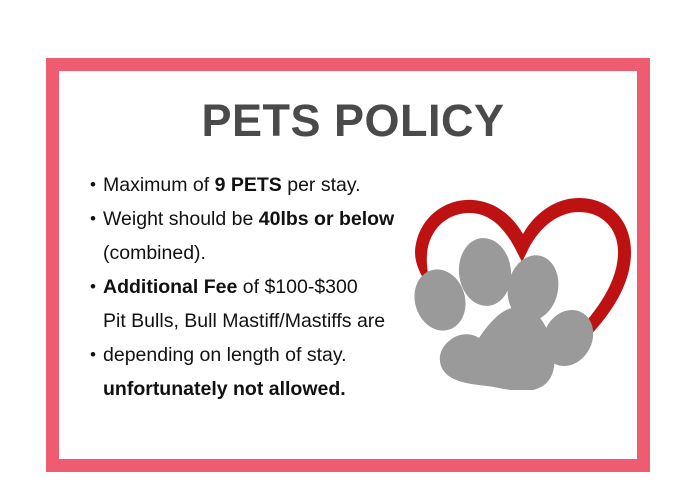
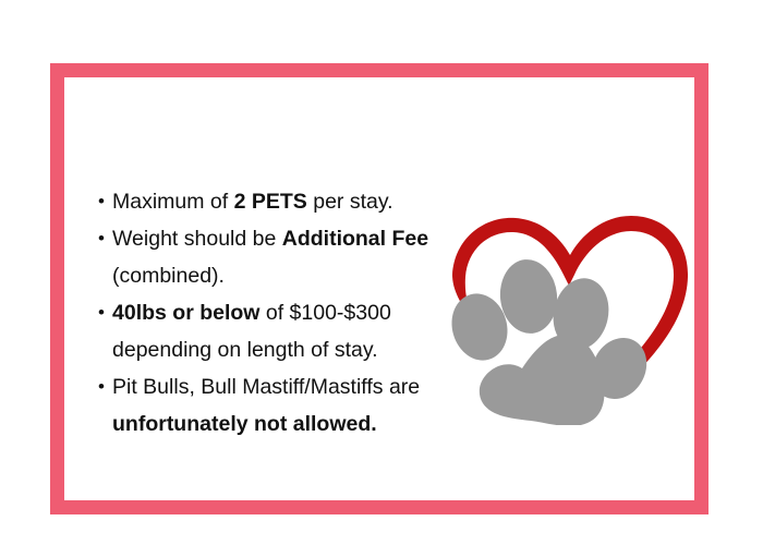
- PETS POLICY
  •
- Maximum of 9 PETS per stay.
+ Maximum of 2 PETS per stay.
  •
- Weight should be 40lbs or below
+ Weight should be Additional Fee
  (combined).
  •
- Additional Fee of $100-$300
+ 40lbs or below of $100-$300
- Pit Bulls, Bull Mastiff/Mastiffs are
+ depending on length of stay.
  •
- depending on length of stay.
+ Pit Bulls, Bull Mastiff/Mastiffs are
  unfortunately not allowed.
